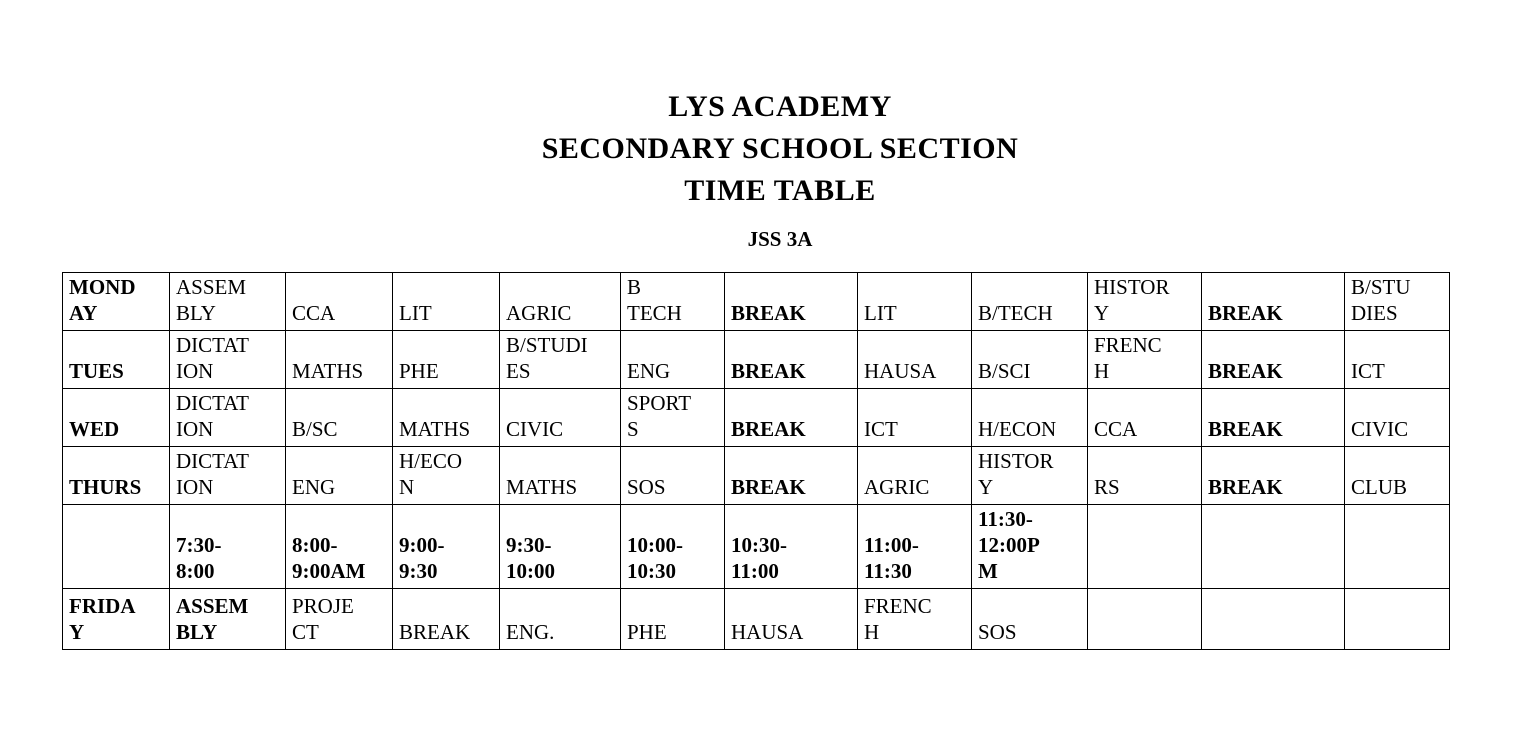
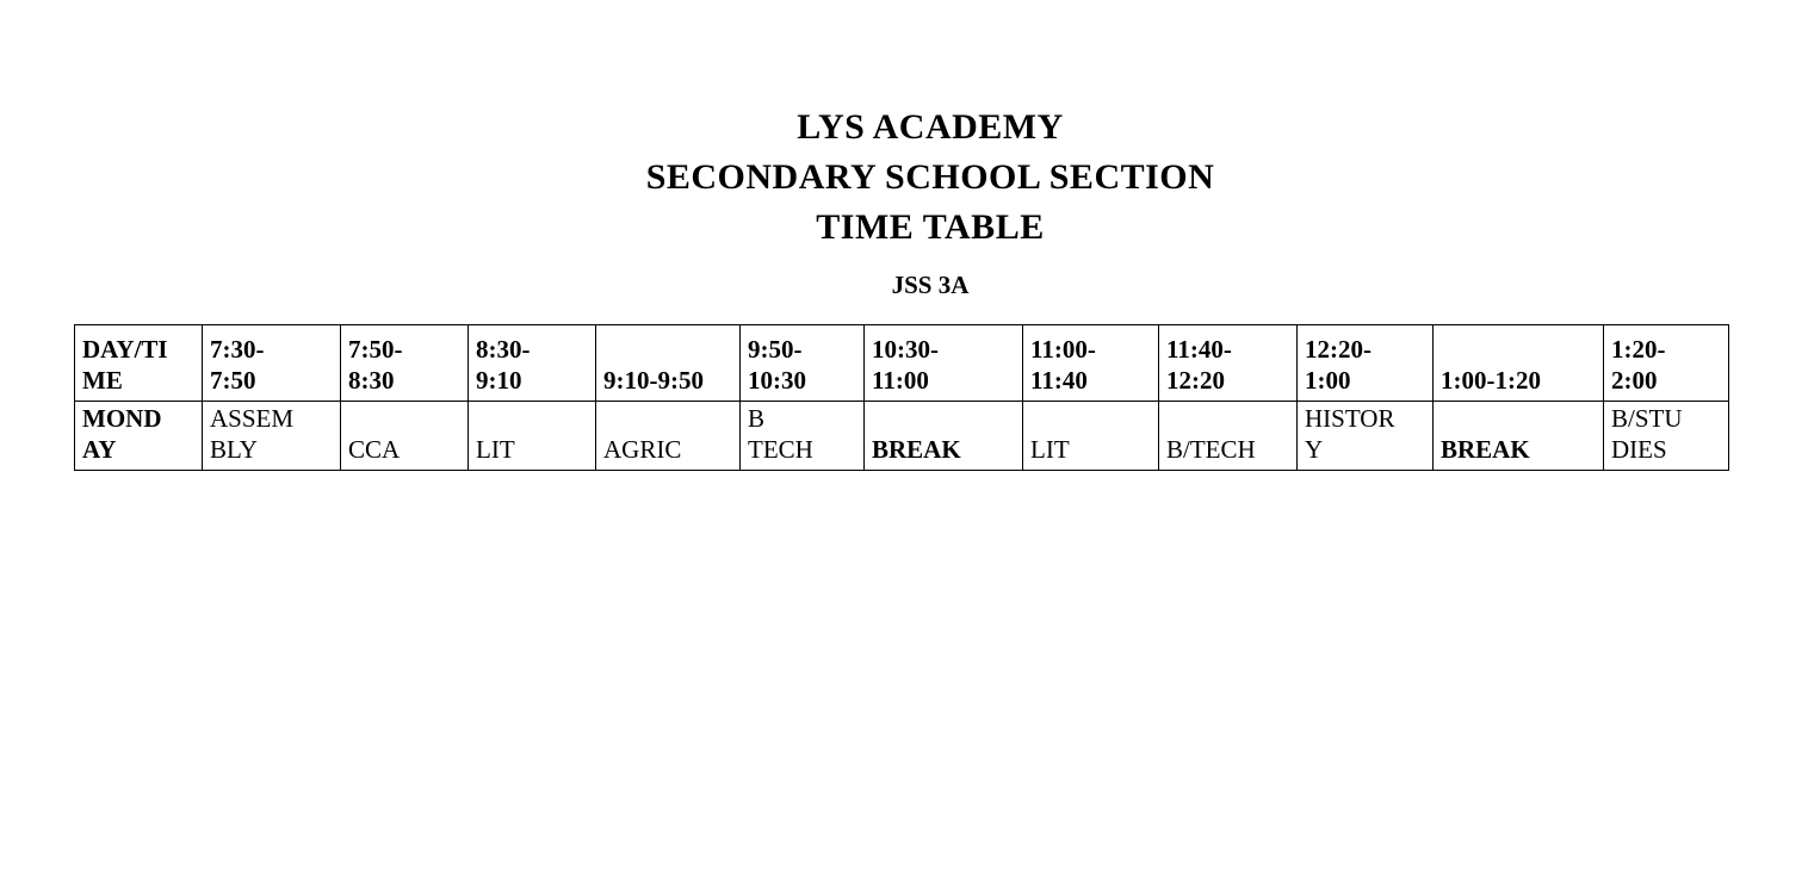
  LYS ACADEMY
  SECONDARY SCHOOL SECTION
  TIME TABLE
  JSS 3A
+ DAY/TI ME	7:30- 7:50	7:50- 8:30	8:30- 9:10	9:10-9:50	9:50- 10:30	10:30- 11:00	11:00- 11:40	11:40- 12:20	12:20- 1:00	1:00-1:20	1:20- 2:00
  MOND AY	ASSEM BLY	CCA	LIT	AGRIC	B TECH	BREAK	LIT	B/TECH	HISTOR Y	BREAK	B/STU DIES
- TUES	DICTAT ION	MATHS	PHE	B/STUDI ES	ENG	BREAK	HAUSA	B/SCI	FRENC H	BREAK	ICT
- WED	DICTAT ION	B/SC	MATHS	CIVIC	SPORT S	BREAK	ICT	H/ECON	CCA	BREAK	CIVIC
- THURS	DICTAT ION	ENG	H/ECO N	MATHS	SOS	BREAK	AGRIC	HISTOR Y	RS	BREAK	CLUB
- 	7:30- 8:00	8:00- 9:00AM	9:00- 9:30	9:30- 10:00	10:00- 10:30	10:30- 11:00	11:00- 11:30	11:30- 12:00P M
- FRIDA Y	ASSEM BLY	PROJE CT	BREAK	ENG.	PHE	HAUSA	FRENC H	SOS
